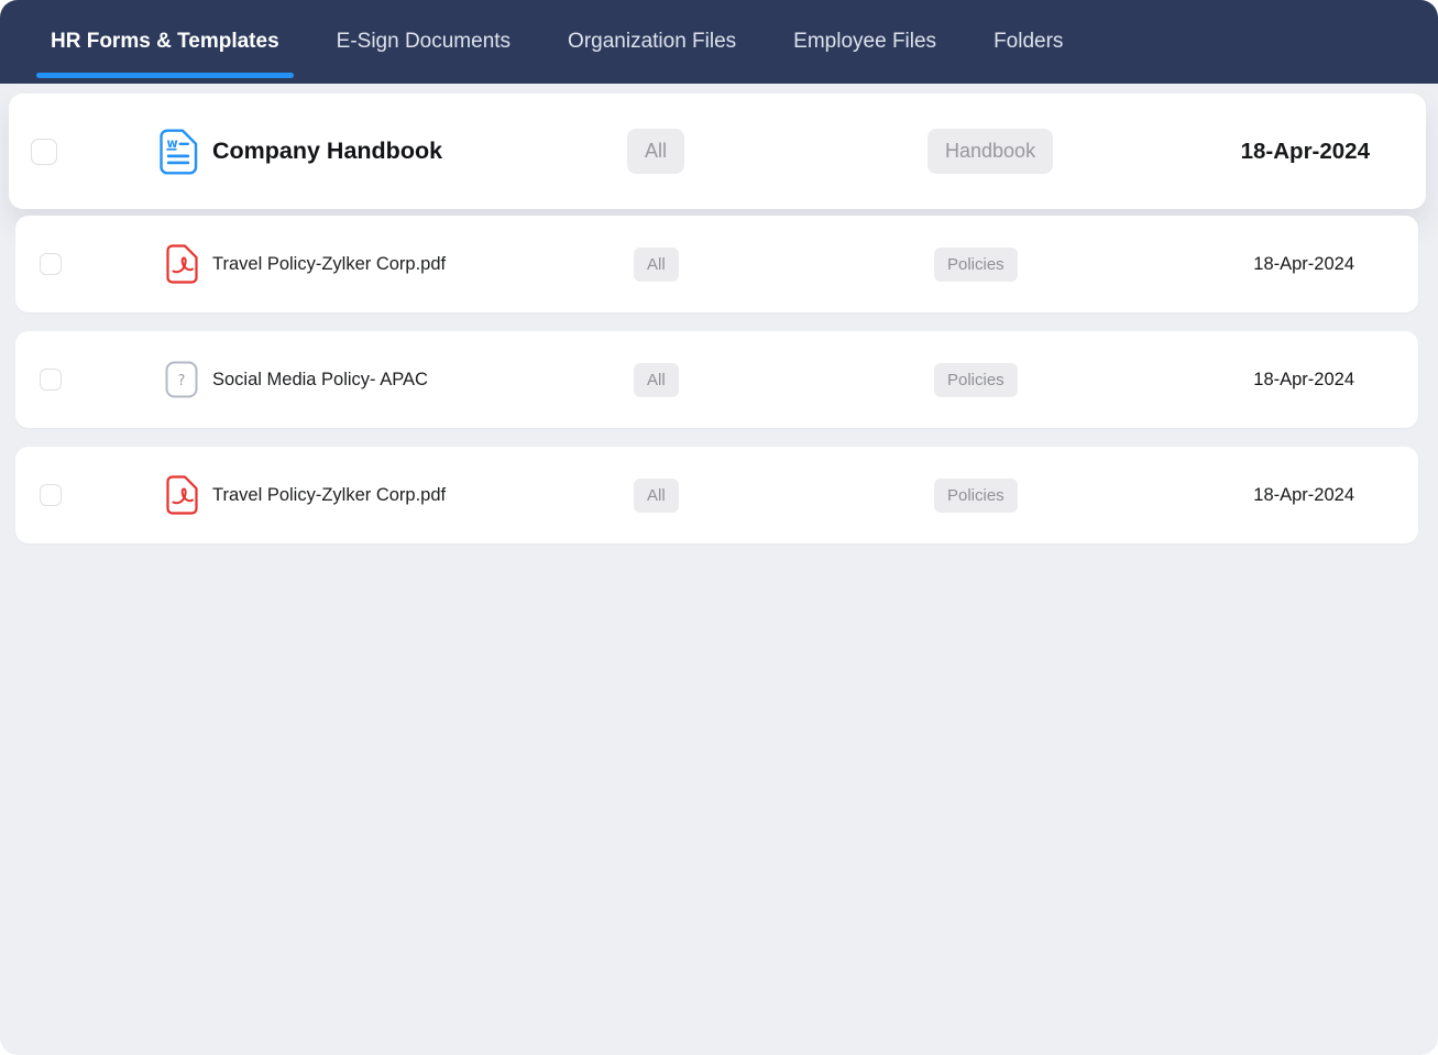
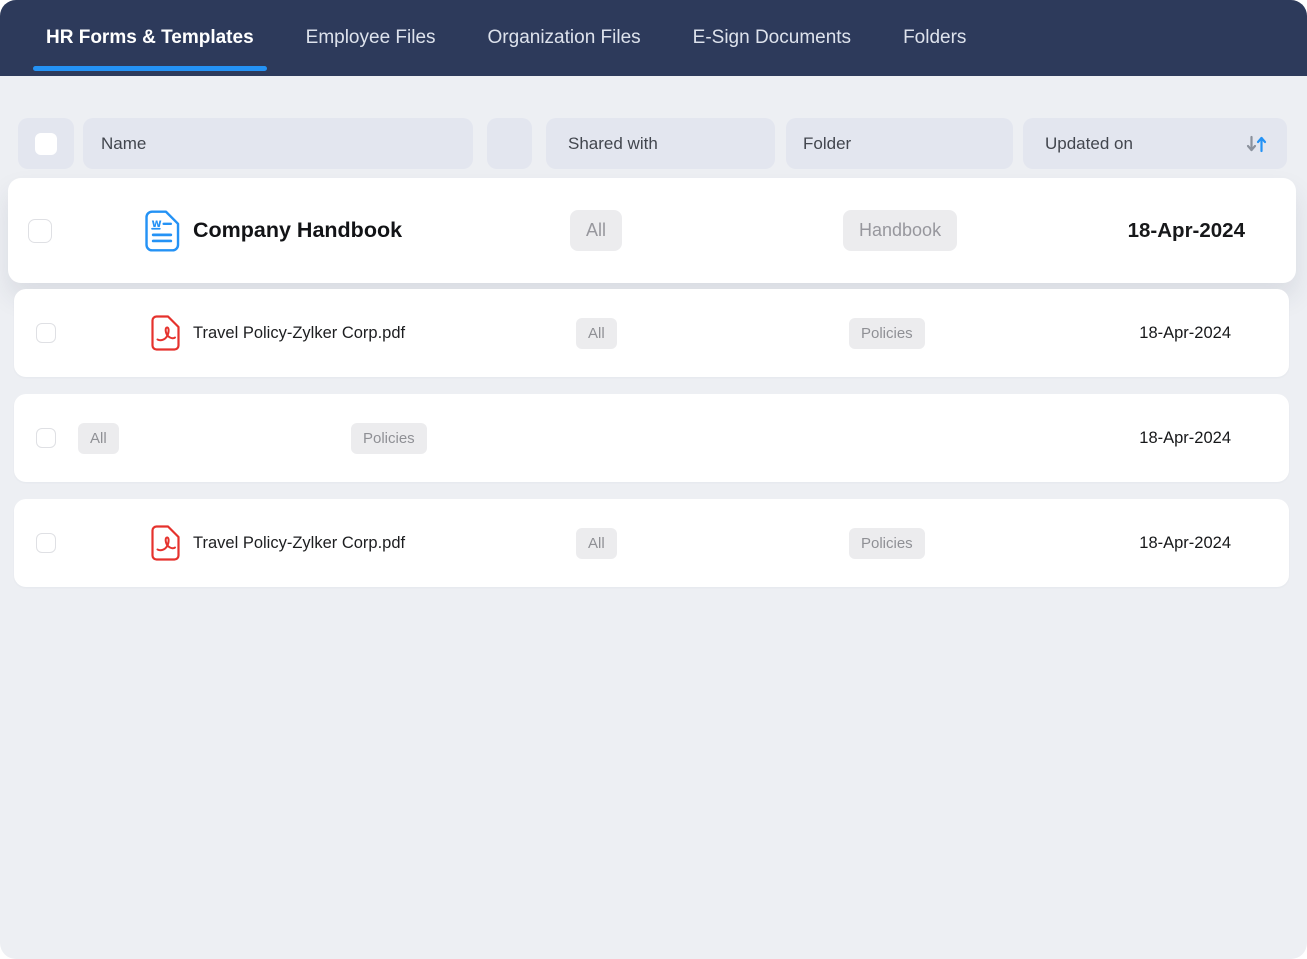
  HR Forms & Templates
- E-Sign Documents
+ Employee Files
  Organization Files
- Employee Files
+ E-Sign Documents
  Folders
+ Name
+ Shared with
+ Folder
+ Updated on
  w
  Company Handbook
  All
  Handbook
  18-Apr-2024
  Travel Policy-Zylker Corp.pdf
  All
  Policies
  18-Apr-2024
- ?
- Social Media Policy- APAC
  All
  Policies
  18-Apr-2024
  Travel Policy-Zylker Corp.pdf
  All
  Policies
  18-Apr-2024
